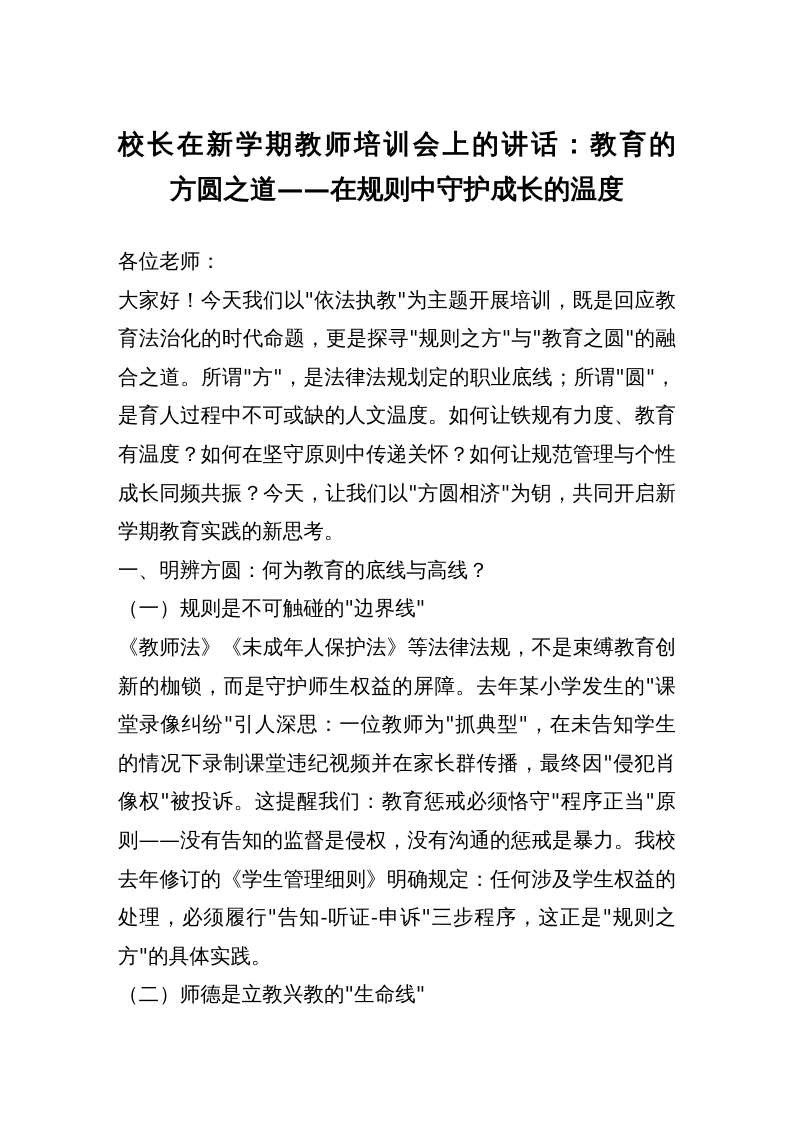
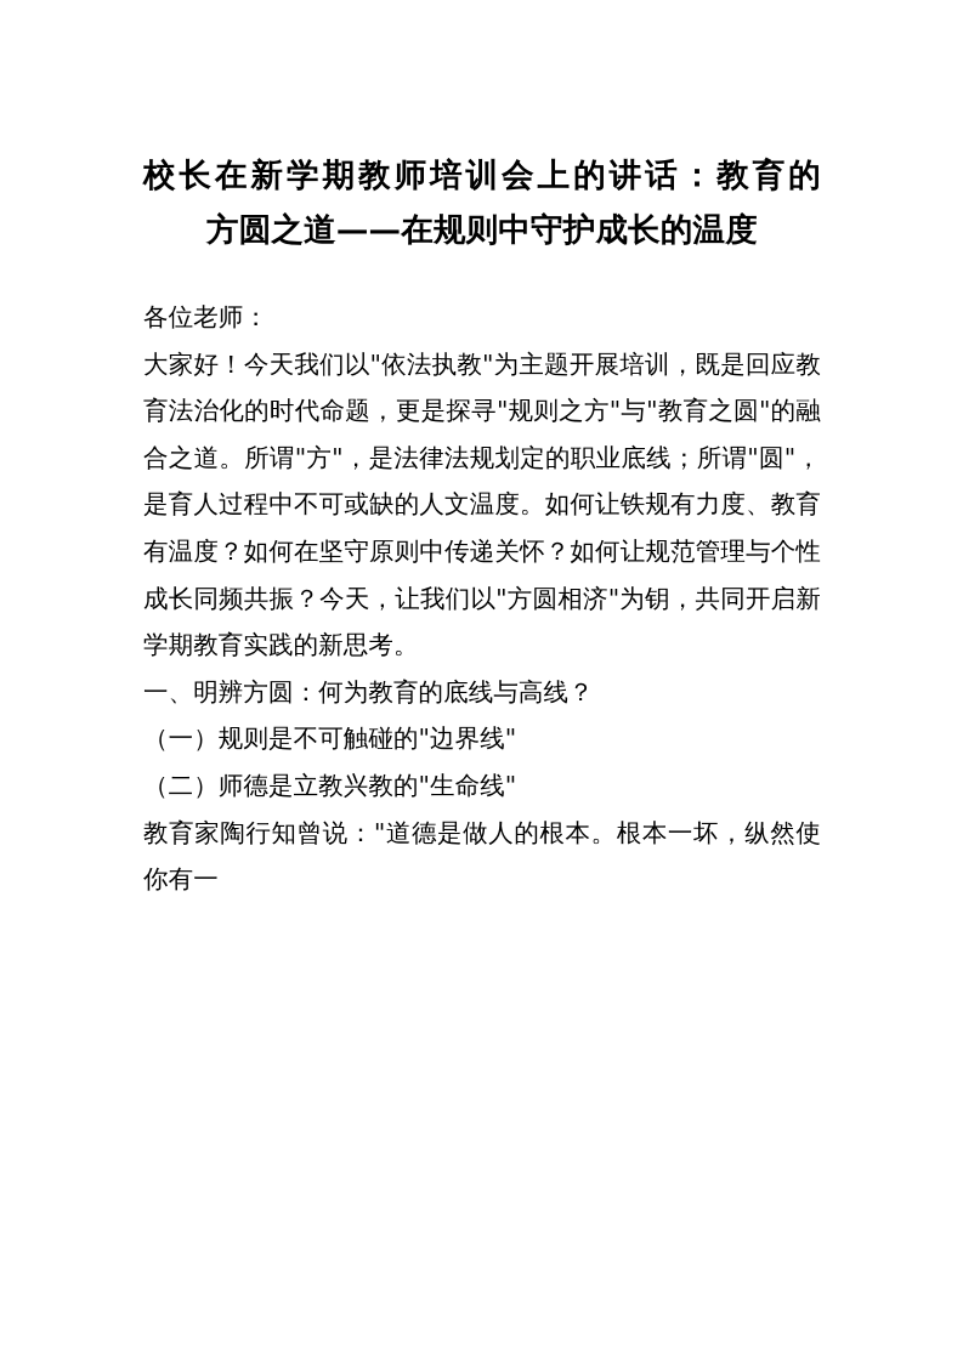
  校长在新学期教师培训会上的讲话：教育的
  方圆之道——在规则中守护成长的温度
  各位老师：
  大家好！今天我们以"依法执教"为主题开展培训，既是回应教育法治化的时代命题，更是探寻"规则之方"与"教育之圆"的融合之道。所谓"方"，是法律法规划定的职业底线；所谓"圆"，是育人过程中不可或缺的人文温度。如何让铁规有力度、教育有温度？如何在坚守原则中传递关怀？如何让规范管理与个性成长同频共振？今天，让我们以"方圆相济"为钥，共同开启新学期教育实践的新思考。
  一、明辨方圆：何为教育的底线与高线？
  （一）规则是不可触碰的"边界线"
- 《教师法》《未成年人保护法》等法律法规，不是束缚教育创新的枷锁，而是守护师生权益的屏障。去年某小学发生的"课堂录像纠纷"引人深思：一位教师为"抓典型"，在未告知学生的情况下录制课堂违纪视频并在家长群传播，最终因"侵犯肖像权"被投诉。这提醒我们：教育惩戒必须恪守"程序正当"原则——没有告知的监督是侵权，没有沟通的惩戒是暴力。我校去年修订的《学生管理细则》明确规定：任何涉及学生权益的处理，必须履行"告知-听证-申诉"三步程序，这正是"规则之方"的具体实践。
  （二）师德是立教兴教的"生命线"
+ 教育家陶行知曾说："道德是做人的根本。根本一坏，纵然使你有一
